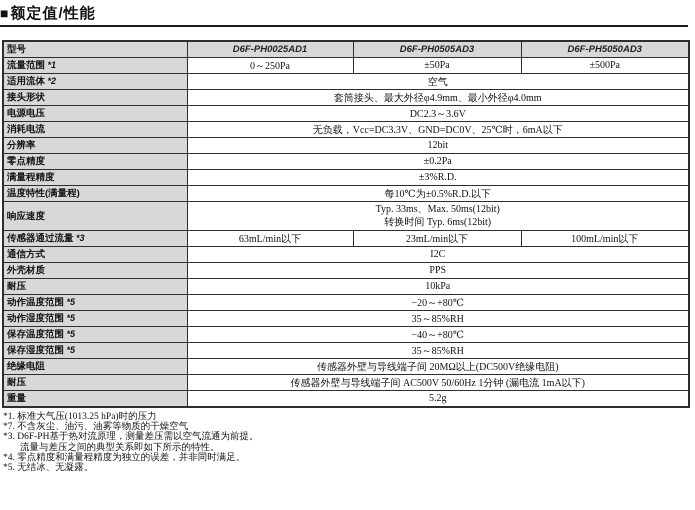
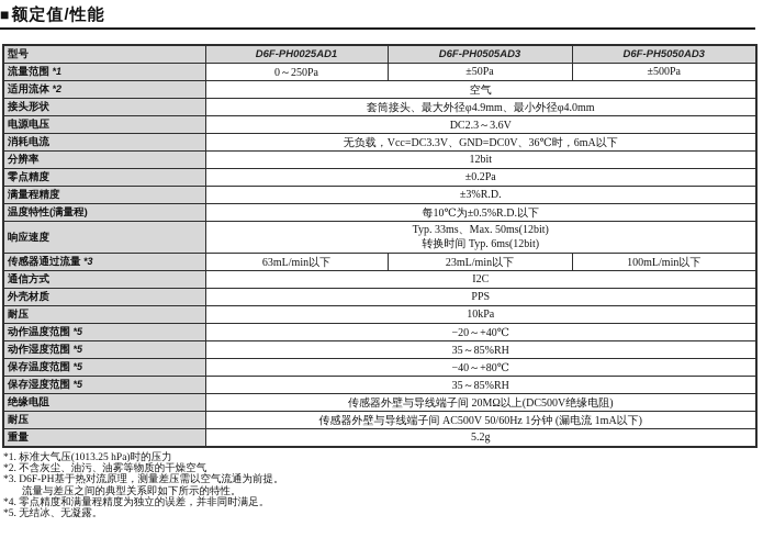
  ■额定值/性能
  型号	D6F-PH0025AD1	D6F-PH0505AD3	D6F-PH5050AD3
  流量范围 *1	0～250Pa	±50Pa	±500Pa
  适用流体 *2	空气
  接头形状	套筒接头、最大外径φ4.9mm、最小外径φ4.0mm
  电源电压	DC2.3～3.6V
- 消耗电流	无负载，Vcc=DC3.3V、GND=DC0V、25℃时，6mA以下
+ 消耗电流	无负载，Vcc=DC3.3V、GND=DC0V、36℃时，6mA以下
  分辨率	12bit
  零点精度	±0.2Pa
  满量程精度	±3%R.D.
  温度特性(满量程)	每10℃为±0.5%R.D.以下
  响应速度	Typ. 33ms、Max. 50ms(12bit)转换时间 Typ. 6ms(12bit)
  传感器通过流量 *3	63mL/min以下	23mL/min以下	100mL/min以下
  通信方式	I2C
  外壳材质	PPS
  耐压	10kPa
- 动作温度范围 *5	−20～+80℃
+ 动作温度范围 *5	−20～+40℃
  动作湿度范围 *5	35～85%RH
  保存温度范围 *5	−40～+80℃
  保存湿度范围 *5	35～85%RH
  绝缘电阻	传感器外壁与导线端子间 20MΩ以上(DC500V绝缘电阻)
  耐压	传感器外壁与导线端子间 AC500V 50/60Hz 1分钟 (漏电流 1mA以下)
  重量	5.2g
  *1. 标准大气压(1013.25 hPa)时的压力
- *7. 不含灰尘、油污、油雾等物质的干燥空气
+ *2. 不含灰尘、油污、油雾等物质的干燥空气
  *3. D6F-PH基于热对流原理，测量差压需以空气流通为前提。
  流量与差压之间的典型关系即如下所示的特性。
  *4. 零点精度和满量程精度为独立的误差，并非同时满足。
  *5. 无结冰、无凝露。
